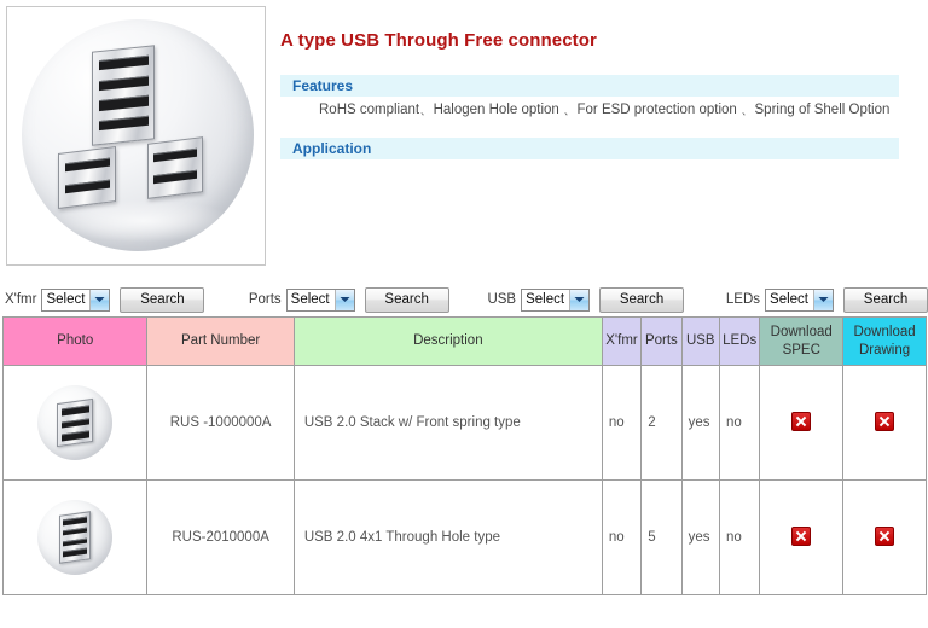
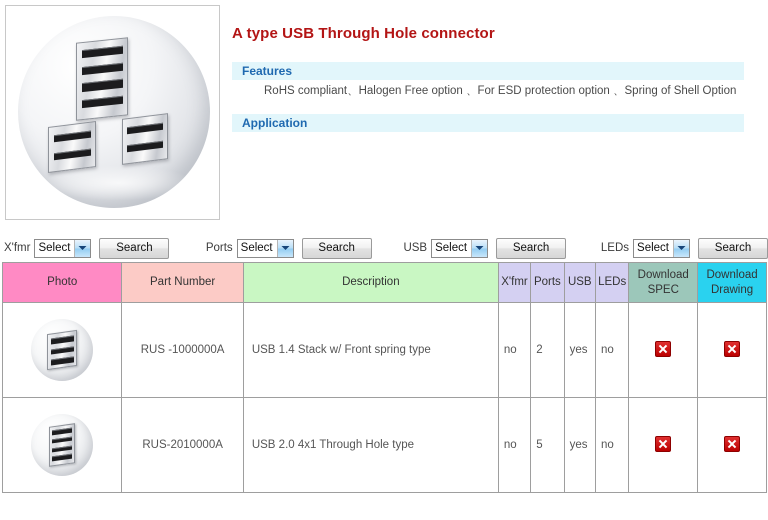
- A type USB Through Free connector
+ A type USB Through Hole connector
  Features
- RoHS compliant、Halogen Hole option 、For ESD protection option 、Spring of Shell Option
+ RoHS compliant、Halogen Free option 、For ESD protection option 、Spring of Shell Option
  Application
  X'fmr
  Select
  Search
  Ports
  Select
  Search
  USB
  Select
  Search
  LEDs
  Select
  Search
  Photo	Part Number	Description	X'fmr	Ports	USB	LEDs	Download SPEC	Download Drawing
- 	RUS -1000000A	USB 2.0 Stack w/ Front spring type	no	2	yes	no
+ 	RUS -1000000A	USB 1.4 Stack w/ Front spring type	no	2	yes	no
  	RUS-2010000A	USB 2.0 4x1 Through Hole type	no	5	yes	no
